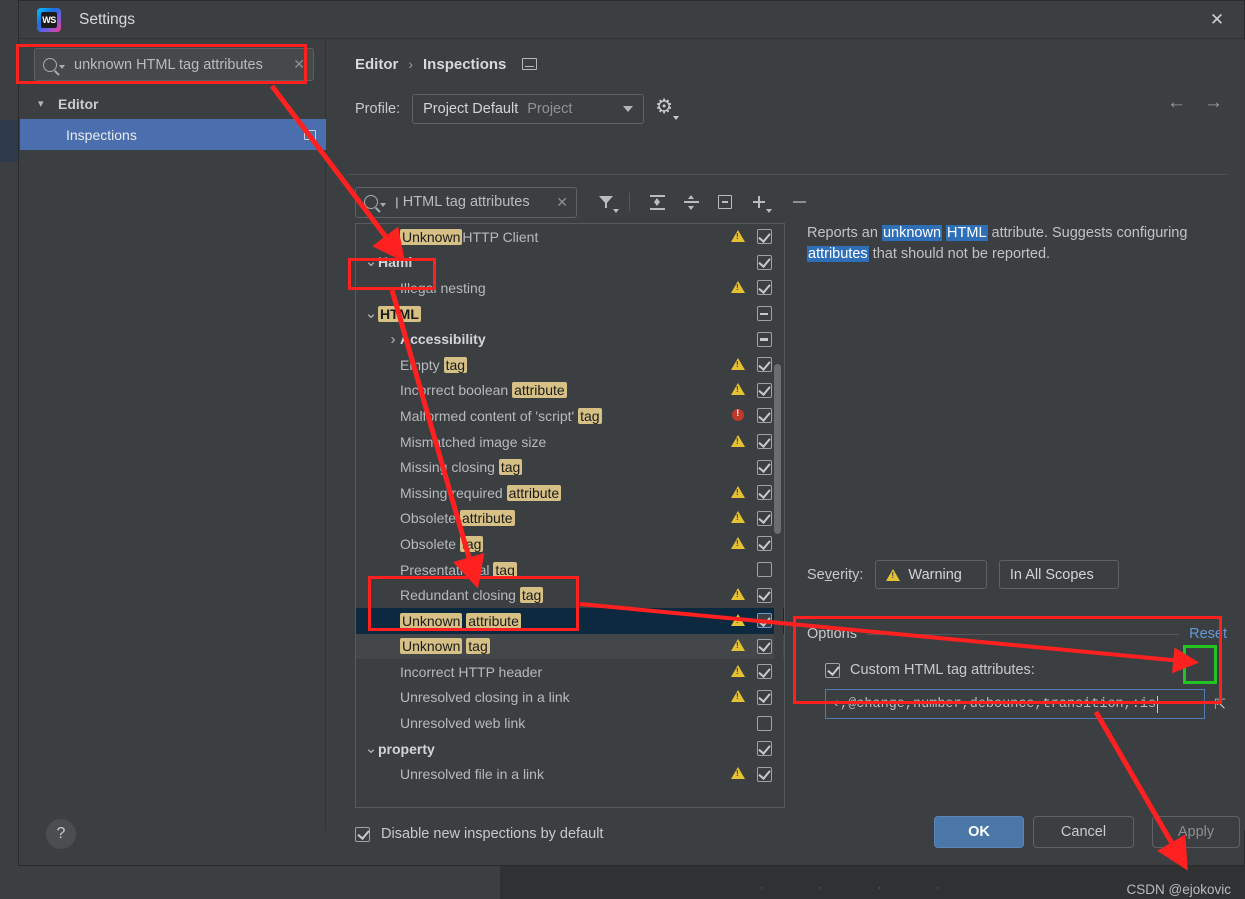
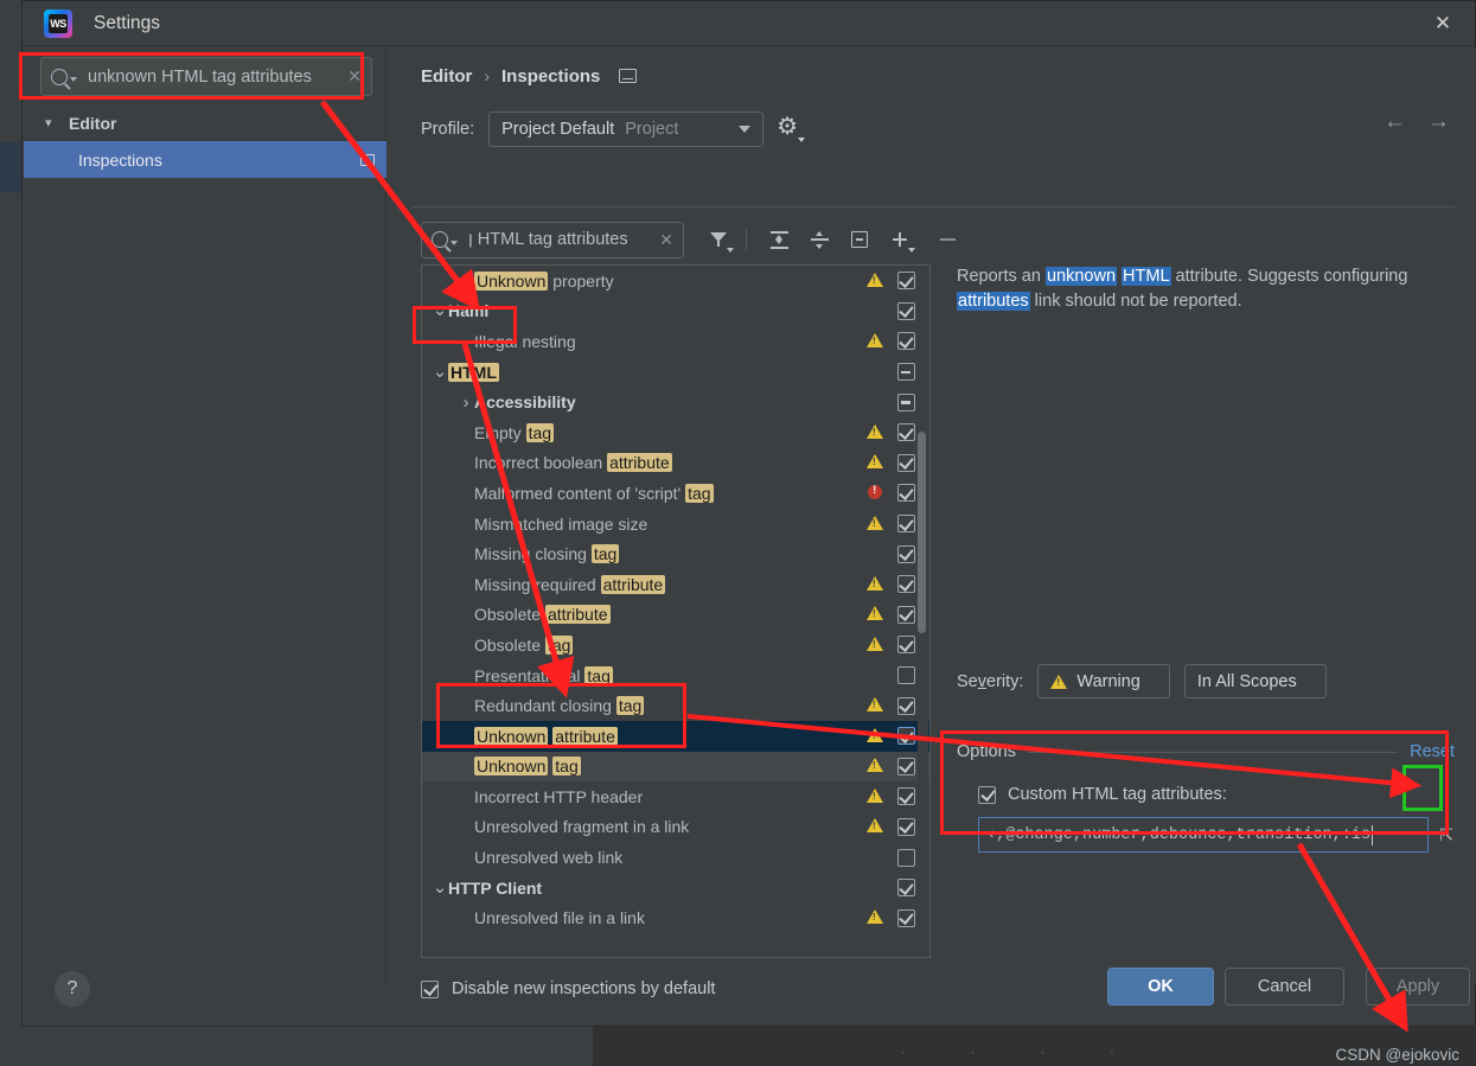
  · · · ·
  WS
  Settings
  ✕
  unknown HTML tag attributes
  ✕
  ▾
  Editor
  Inspections
  Editor
  ›
  Inspections
  ←
  →
  Profile:
  Project Default
  Project
  ן HTML tag attributes
  ✕
- Unknown HTTP Client
+ Unknown property
  ⌄
  Haml
  Illegal nesting
  ⌄
  HTML
  ›
  ccessibility
  Epty tag
  Incrrect boolean attribute
  Malfrmed content of 'script' tag
  Mismtched image size
  Missin closing tag
  Missing required attribute
  Obsolete attribute
  Obsolete ag
  Presentational tag
  Redundant closing tag
  Unknown attribute
  Unknown tag
  Incorrect HTTP header
- Unresolved closing in a link
+ Unresolved fragment in a link
  Unresolved web link
  ⌄
- property
+ HTTP Client
  Unresolved file in a link
- Reports an unknown HTML attribute. Suggests configuring attributes that should not be reported.
+ Reports an unknown HTML attribute. Suggests configuring attributes link should not be reported.
  Severity:
  Warning
  In All Scopes
  Options
  Reset
  Custom HTML tag attributes:
  ‹,@change,number,debounce,transition,:is
  ⇱
  Disable new inspections by default
  ?
  OK
  Cancel
  Apply
  CSDN @ejokovic
